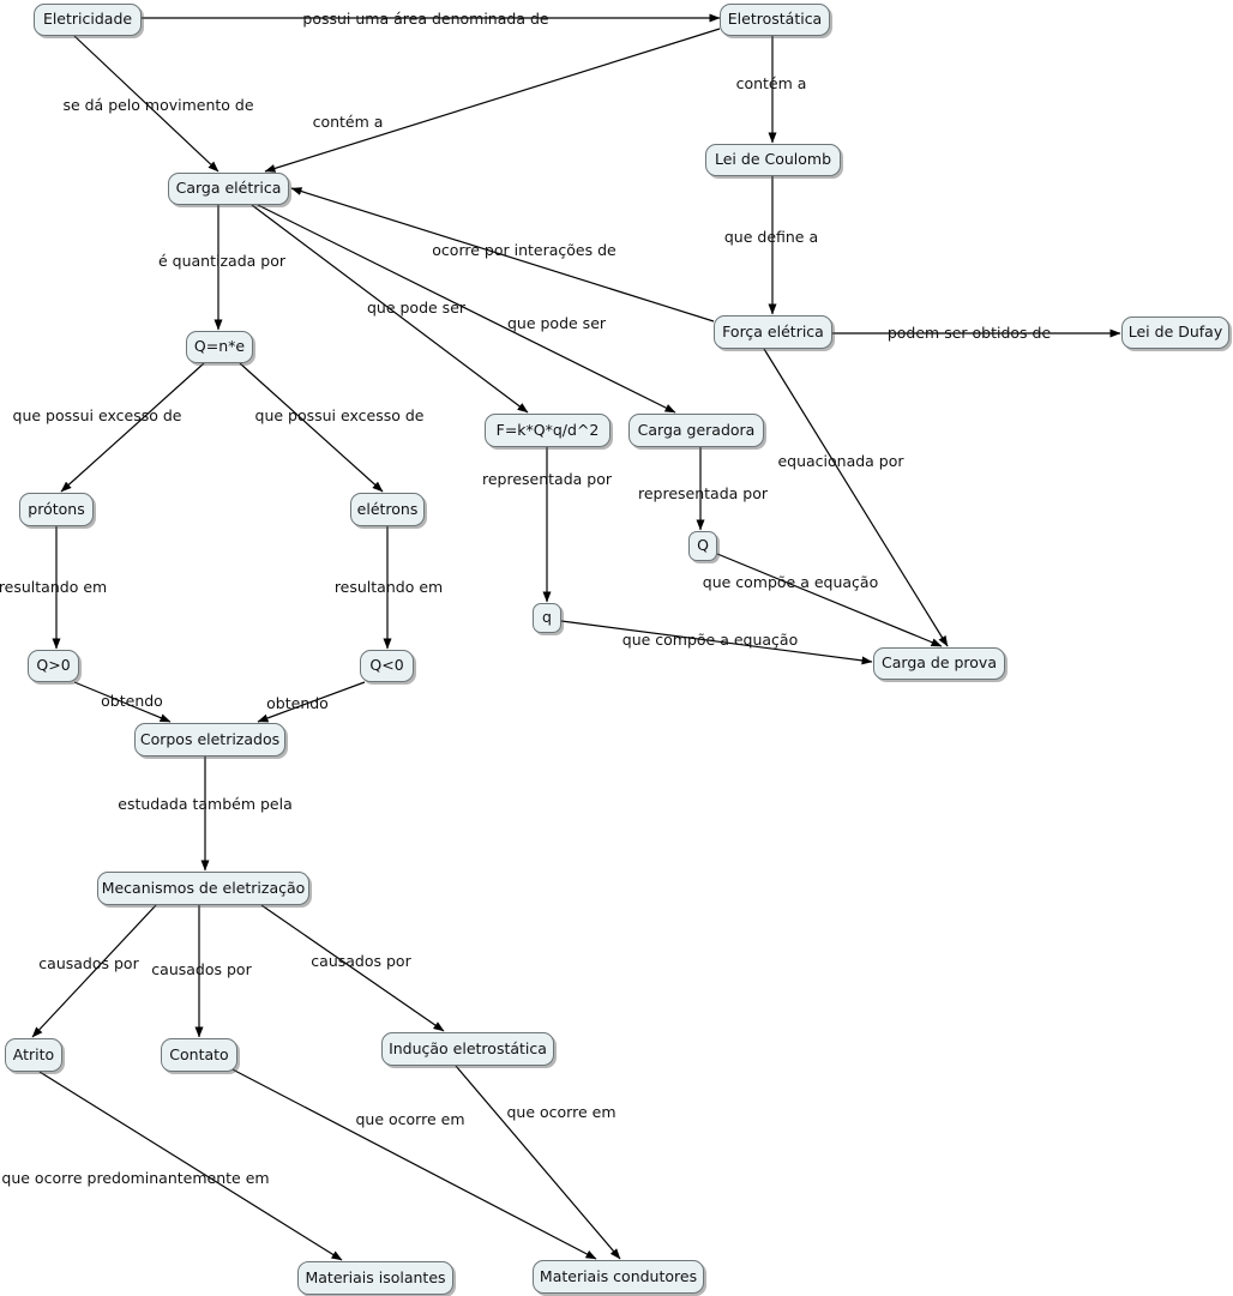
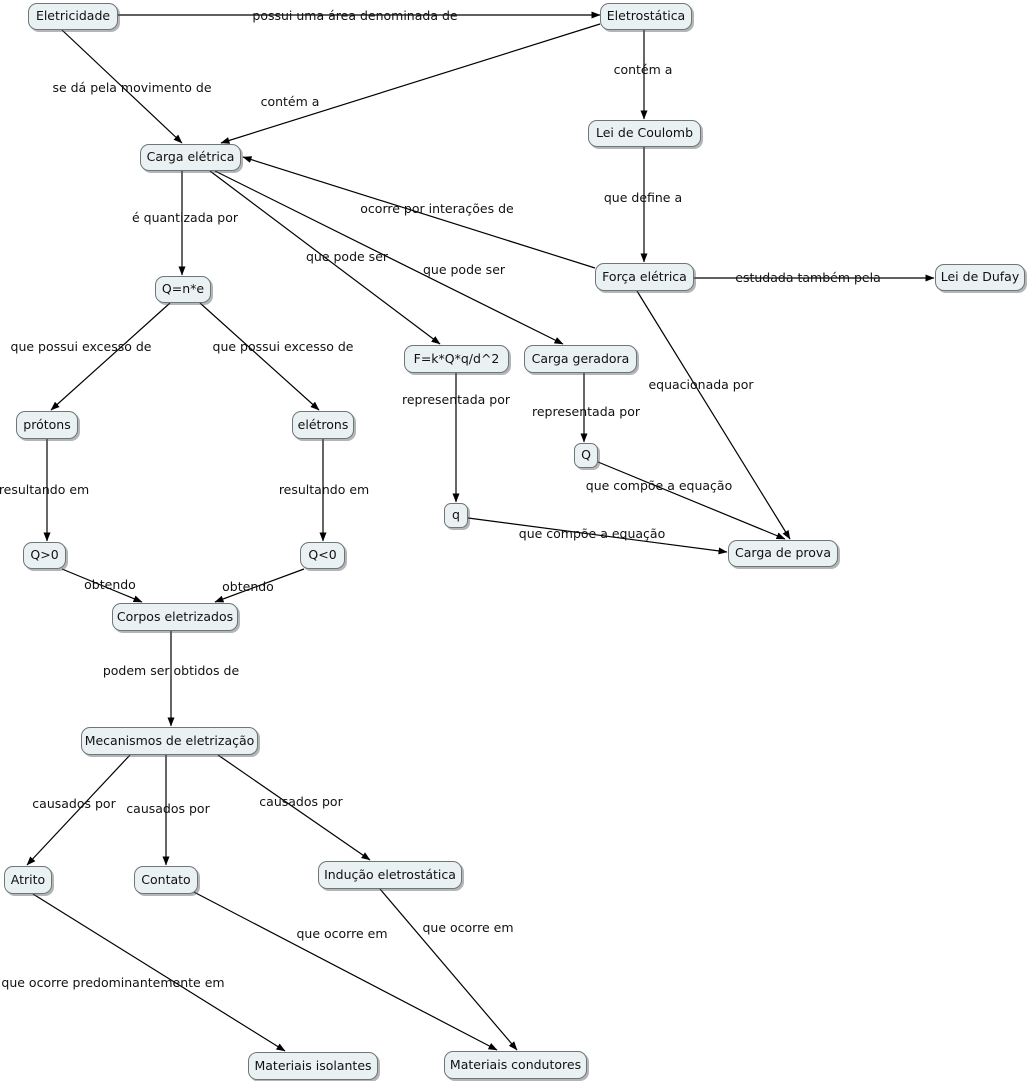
  Eletricidade
  Eletrostática
  Carga elétrica
  Lei de Coulomb
  Força elétrica
  Lei de Dufay
  Q=n*e
  F=k*Q*q/d^2
  Carga geradora
  prótons
  elétrons
  Q
  q
  Q>0
  Q<0
  Carga de prova
  Corpos eletrizados
  Mecanismos de eletrização
  Atrito
  Contato
  Indução eletrostática
  Materiais isolantes
  Materiais condutores
  possui uma área denominada de
- se dá pelo movimento de
+ se dá pela movimento de
  contém a
  contém a
  que define a
  ocorre por interações de
- podem ser obtidos de
+ estudada também pela
  é quantizada por
  que pode ser
  que pode ser
  que possui excesso de
  que possui excesso de
  resultando em
  resultando em
  obtendo
  obtendo
  representada por
  representada por
  que compõe a equação
  que compõe a equação
  equacionada por
- estudada também pela
+ podem ser obtidos de
  causados por
  causados por
  causados por
  que ocorre predominantemente em
  que ocorre em
  que ocorre em
